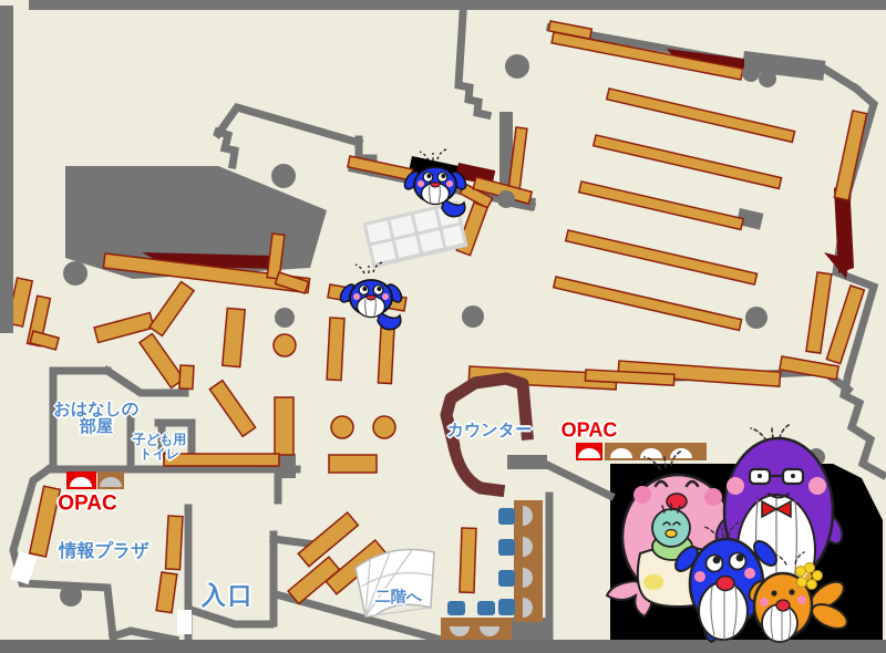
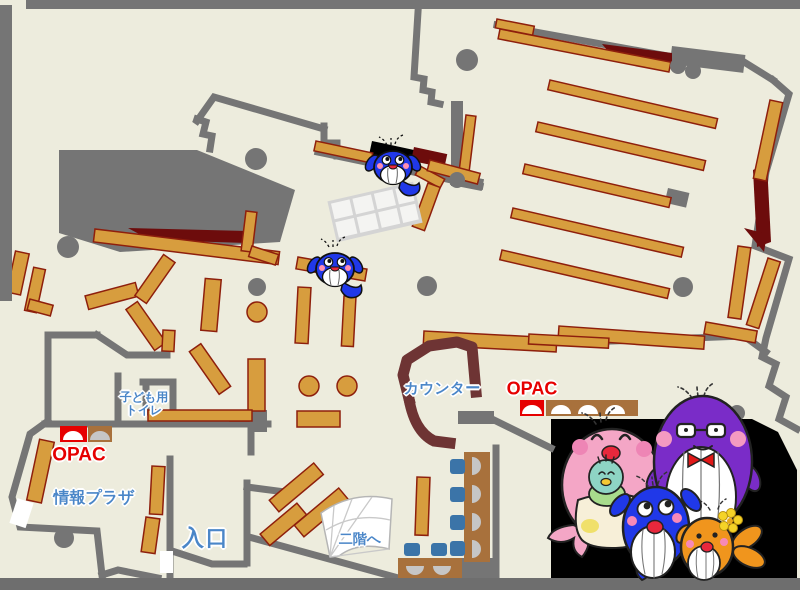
- おはなしの
- 部屋
  子ども用
  トイレ
  OPAC
  情報プラザ
  入口
  二階へ
  カウンター
  OPAC
